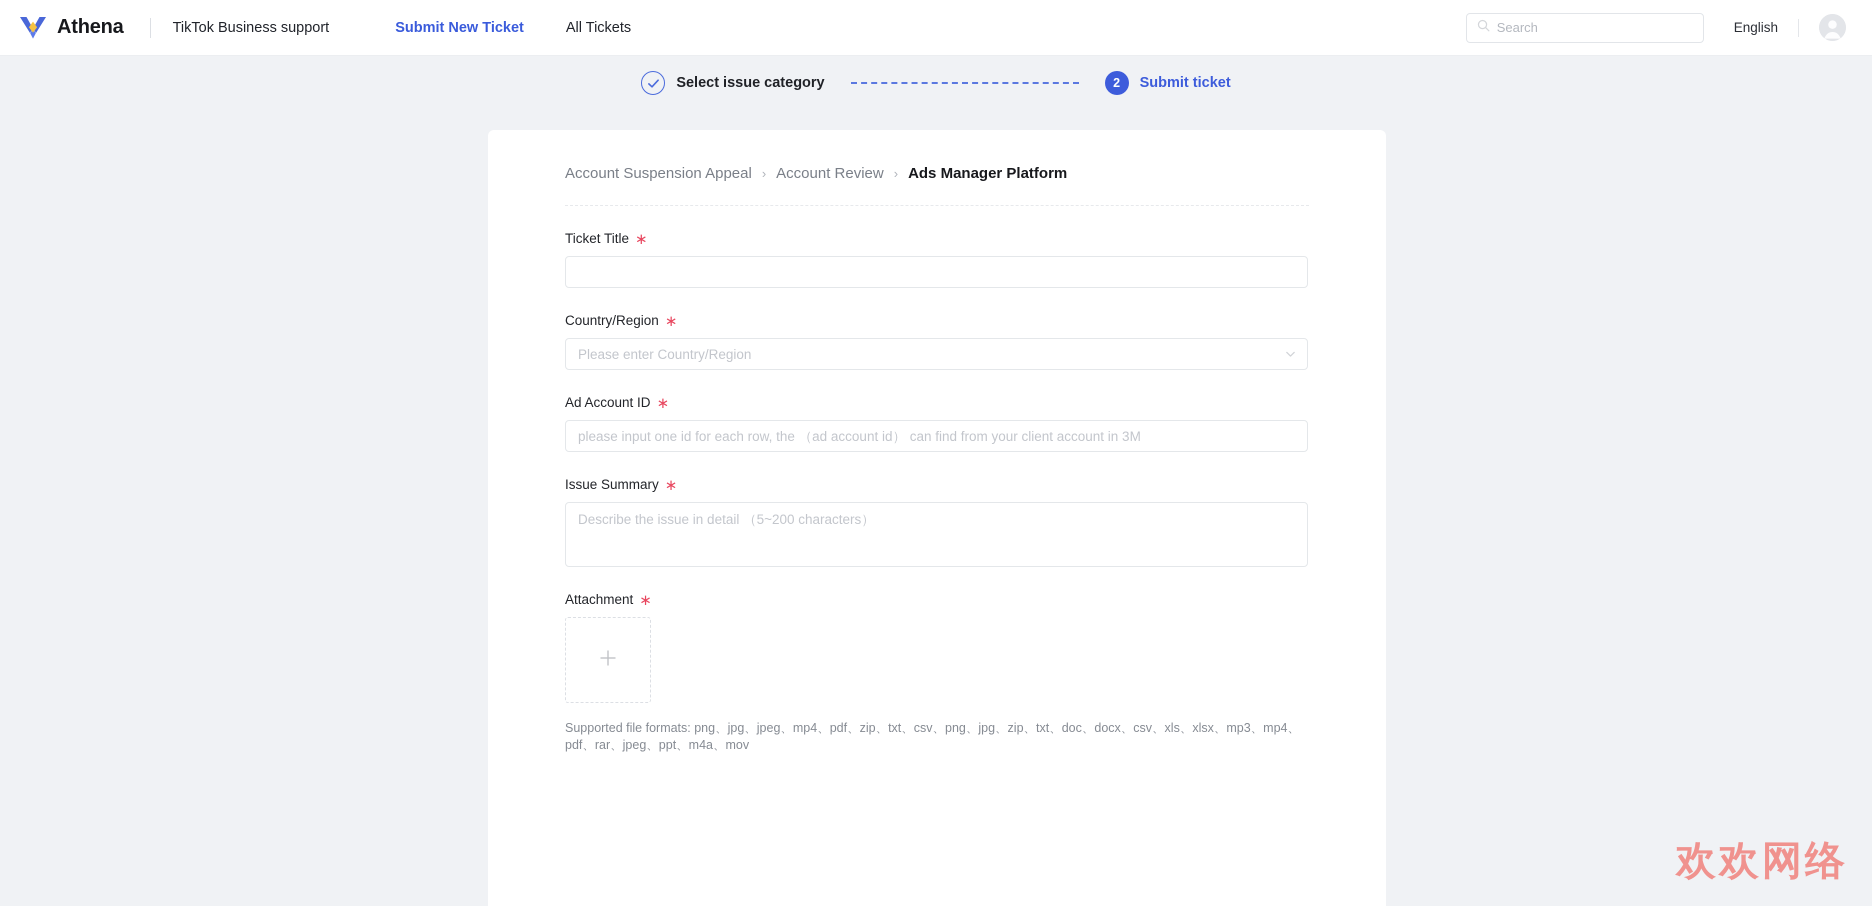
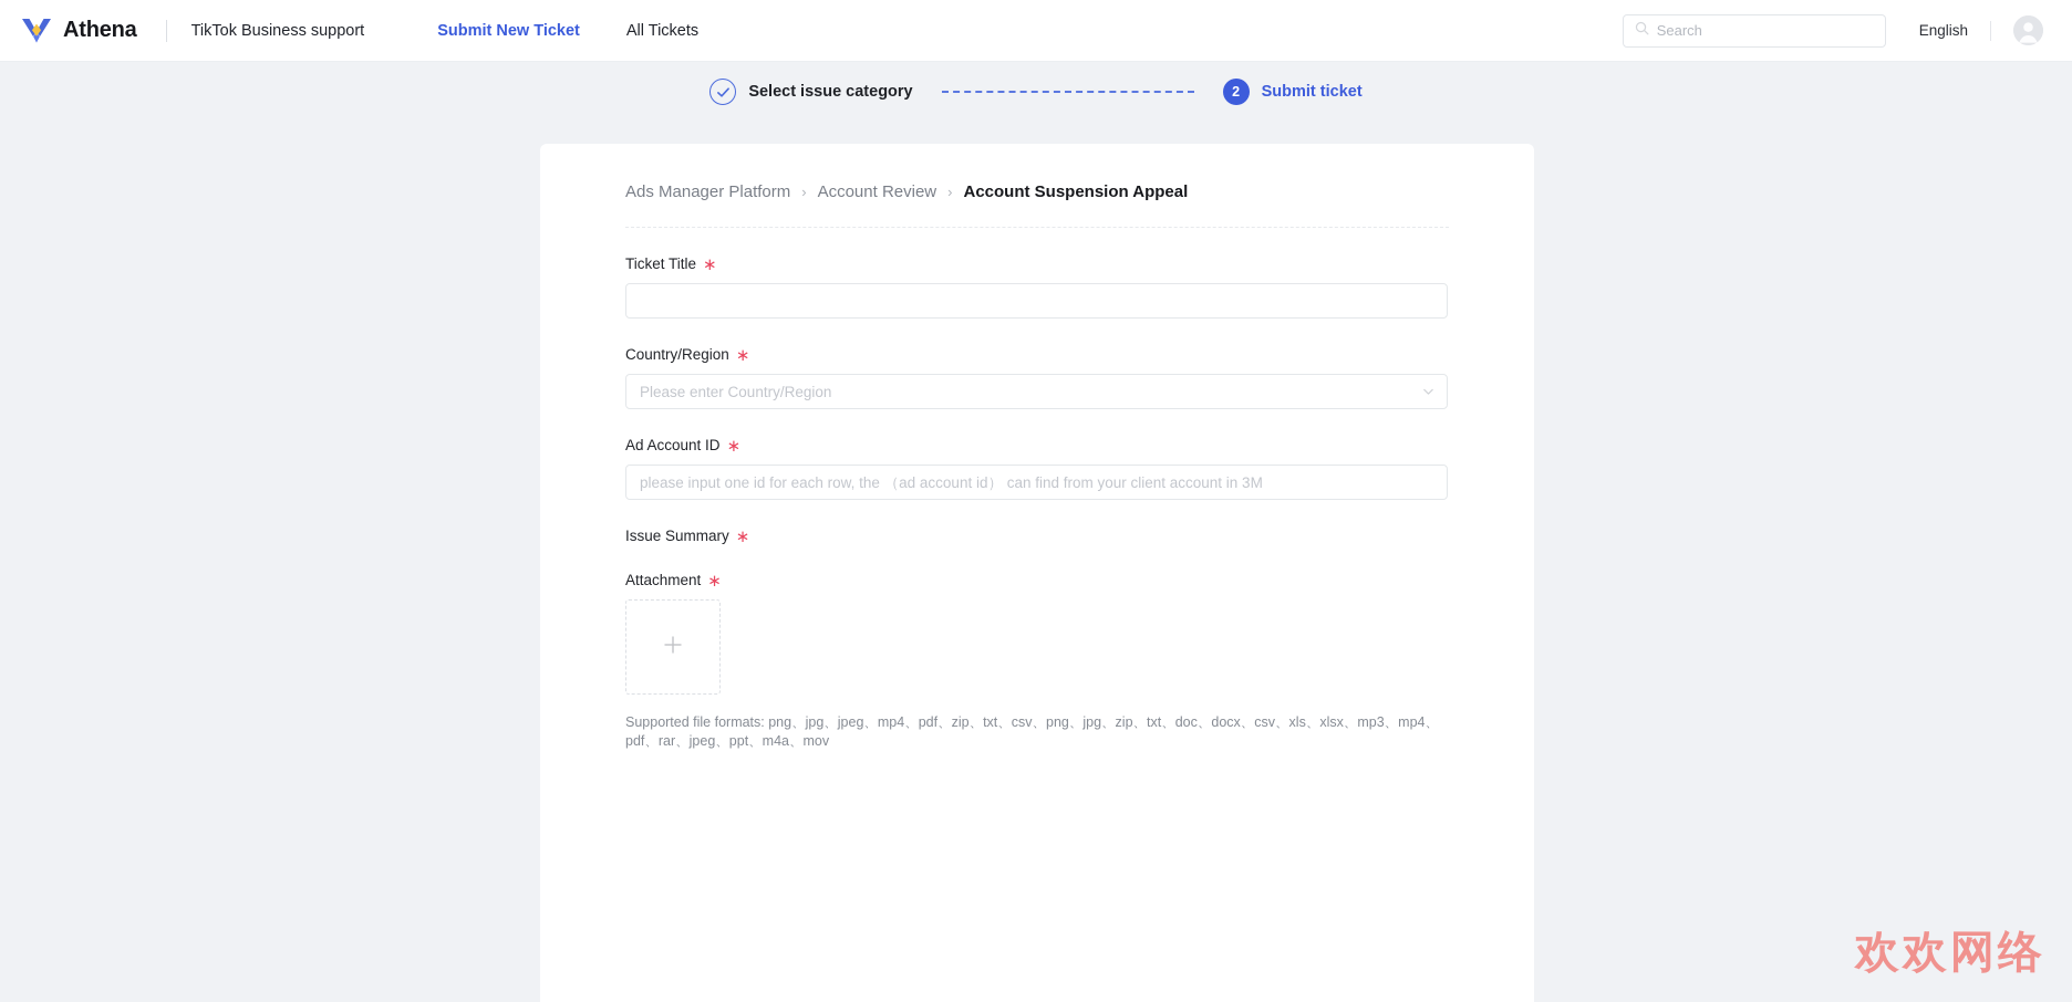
  Athena
  TikTok Business support
  Submit New Ticket
  All Tickets
  Search
  English
  Select issue category
  2
  Submit ticket
- Account Suspension Appeal
+ Ads Manager Platform
  ›
  Account Review
  ›
- Ads Manager Platform
+ Account Suspension Appeal
  Ticket Title
  ∗
  Country/Region
  ∗
  Please enter Country/Region
  Ad Account ID
  ∗
  please input one id for each row, the （ad account id） can find from your client account in 3M
  Issue Summary
  ∗
- Describe the issue in detail （5~200 characters）
  Attachment
  ∗
  Supported file formats: png、jpg、jpeg、mp4、pdf、zip、txt、csv、png、jpg、zip、txt、doc、docx、csv、xls、xlsx、mp3、mp4、pdf、rar、jpeg、ppt、m4a、mov
  欢欢网络
